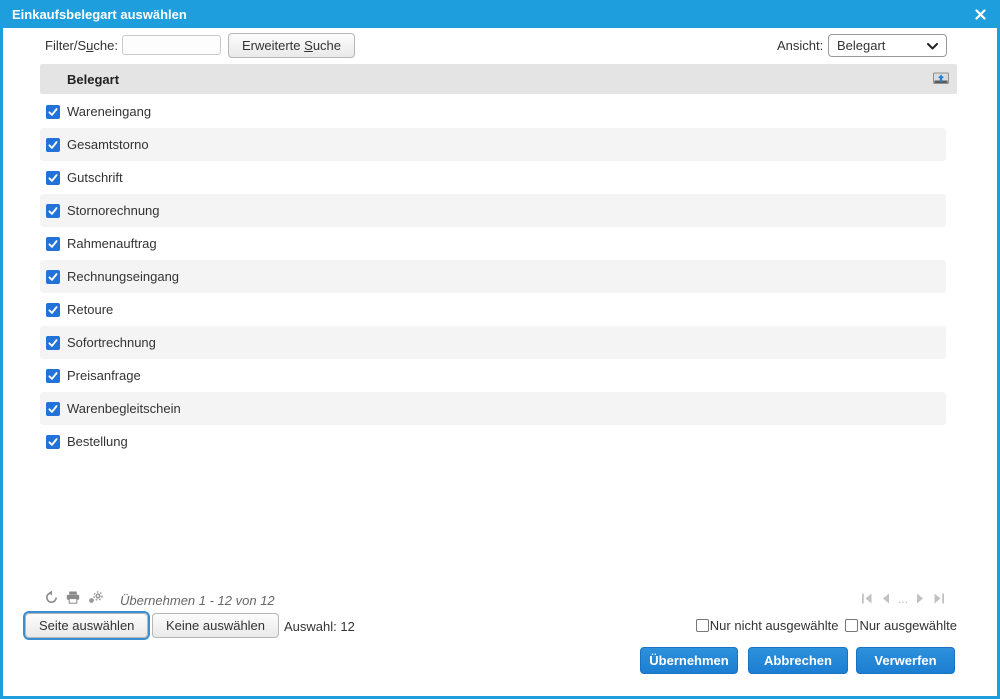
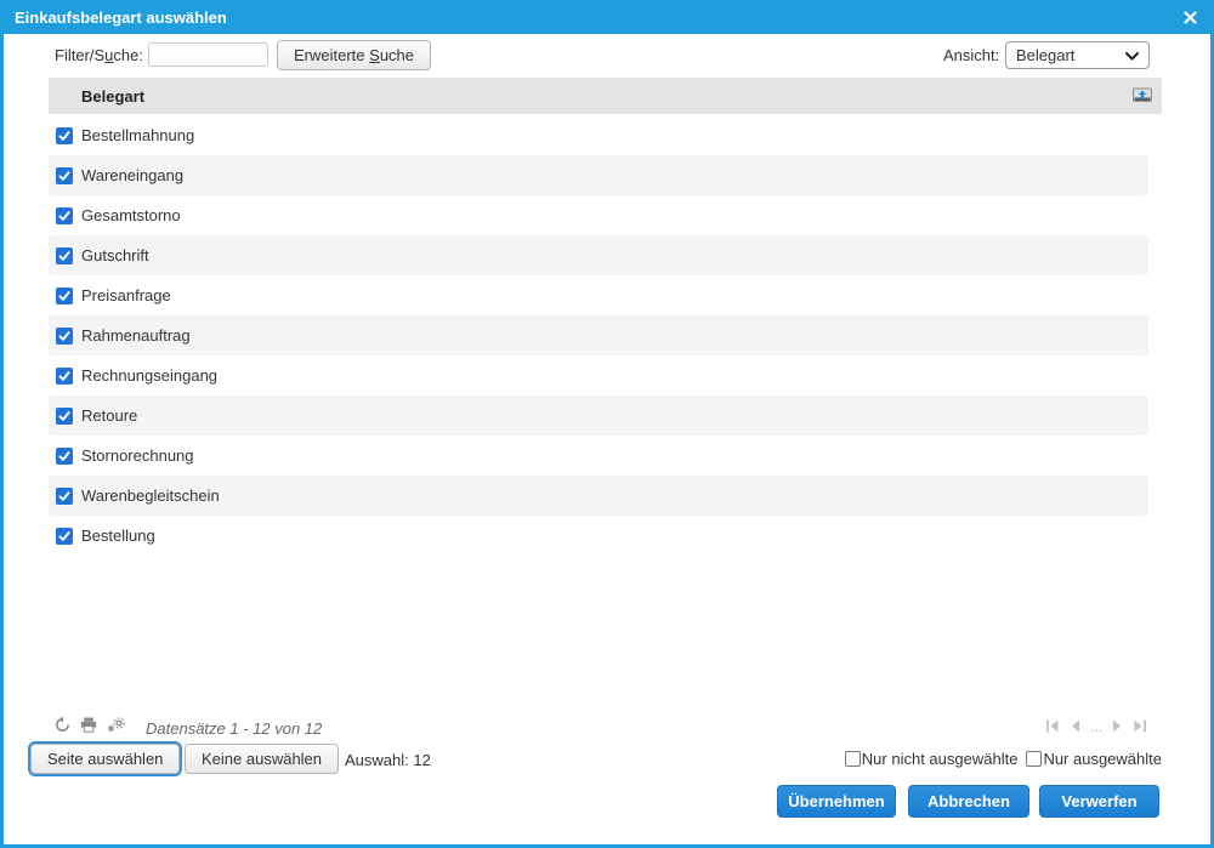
  Einkaufsbelegart auswählen
  Filter/Suche:
  Erweiterte Suche
  Ansicht:
  Belegart
  Belegart
+ Bestellmahnung
  Wareneingang
  Gesamtstorno
  Gutschrift
- Stornorechnung
+ Preisanfrage
  Rahmenauftrag
  Rechnungseingang
  Retoure
- Sofortrechnung
- Preisanfrage
+ Stornorechnung
  Warenbegleitschein
  Bestellung
- Übernehmen 1 - 12 von 12
+ Datensätze 1 - 12 von 12
  ...
  Seite auswählen
  Keine auswählen
  Auswahl: 12
  Nur nicht ausgewählte
  Nur ausgewählte
  Übernehmen
  Abbrechen
  Verwerfen
